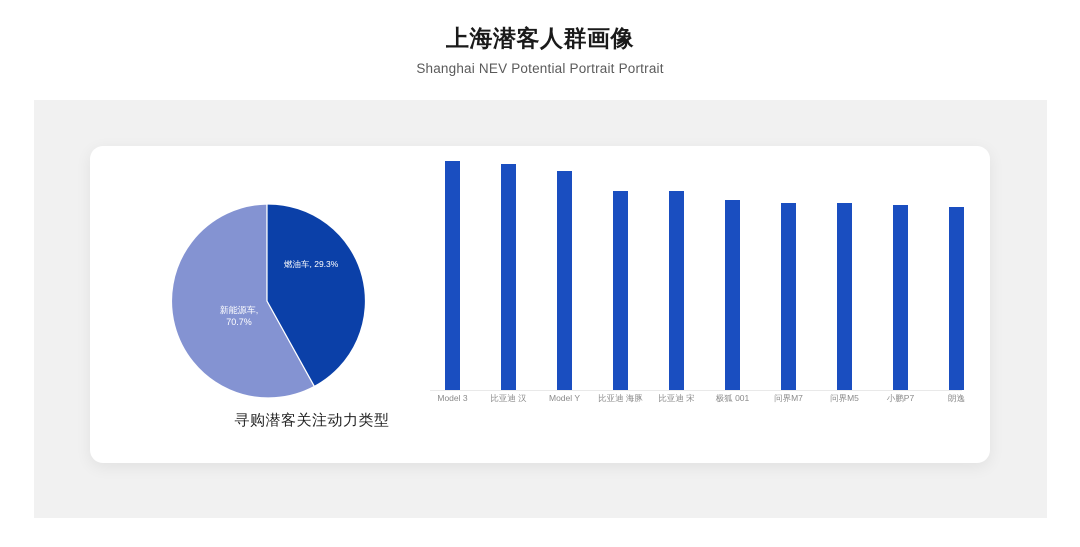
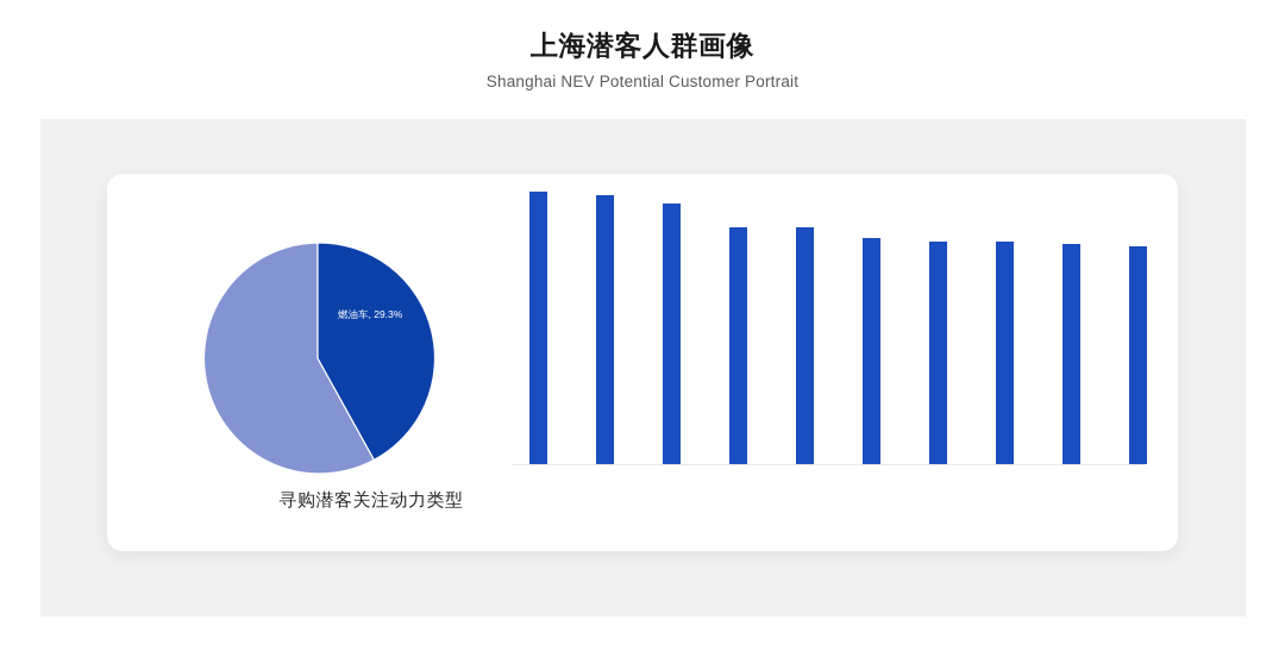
  上海潜客人群画像
- Shanghai NEV Potential Portrait Portrait
+ Shanghai NEV Potential Customer Portrait
  燃油车, 29.3%
- 新能源车,
- 70.7%
  寻购潜客关注动力类型
- Model 3
- 比亚迪 汉
- Model Y
- 比亚迪 海豚
- 比亚迪 宋
- 极狐 001
- 问界M7
- 问界M5
- 小鹏P7
- 朗逸
